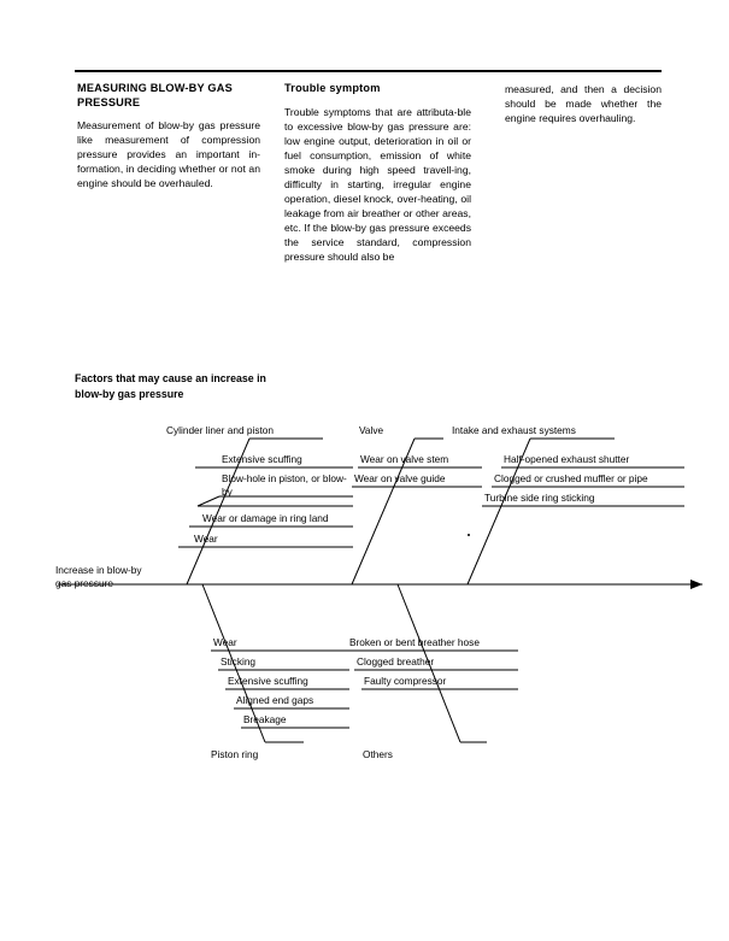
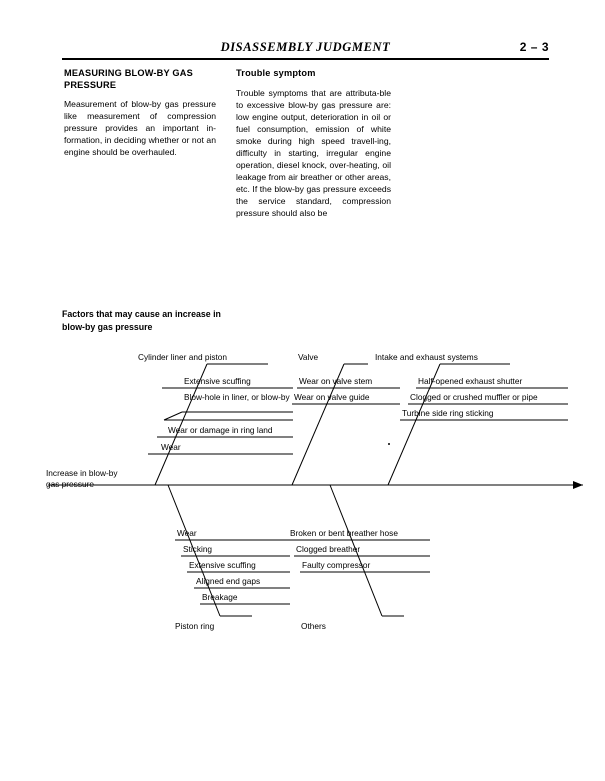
+ DISASSEMBLY JUDGMENT
+ 2 – 3
  MEASURING BLOW-BY GAS PRESSURE
  Measurement of blow-by gas pressure like measurement of compression pressure provides an important in-formation, in deciding whether or not an engine should be overhauled.
  Trouble symptom
  Trouble symptoms that are attributa-ble to excessive blow-by gas pressure are: low engine output, deterioration in oil or fuel consumption, emission of white smoke during high speed travell-ing, difficulty in starting, irregular engine operation, diesel knock, over-heating, oil leakage from air breather or other areas, etc. If the blow-by gas pressure exceeds the service standard, compression pressure should also be
- measured, and then a decision should be made whether the engine requires overhauling.
  Factors that may cause an increase in
  blow-by gas pressure
  Increase in blow-by
  gas pressure
  Cylinder liner and piston
  Valve
  Intake and exhaust systems
  Extensive scuffing
- Blow-hole in piston, or blow-by
+ Blow-hole in liner, or blow-by
  Wear or damage in ring land
  Wear
  Wear on valve stem
  Wear on valve guide
  Half-opened exhaust shutter
  Clogged or crushed muffler or pipe
  Turbine side ring sticking
  Wear
  Sticking
  Extensive scuffing
  Aligned end gaps
  Breakage
  Broken or bent breather hose
  Clogged breather
  Faulty compressor
  Piston ring
  Others
